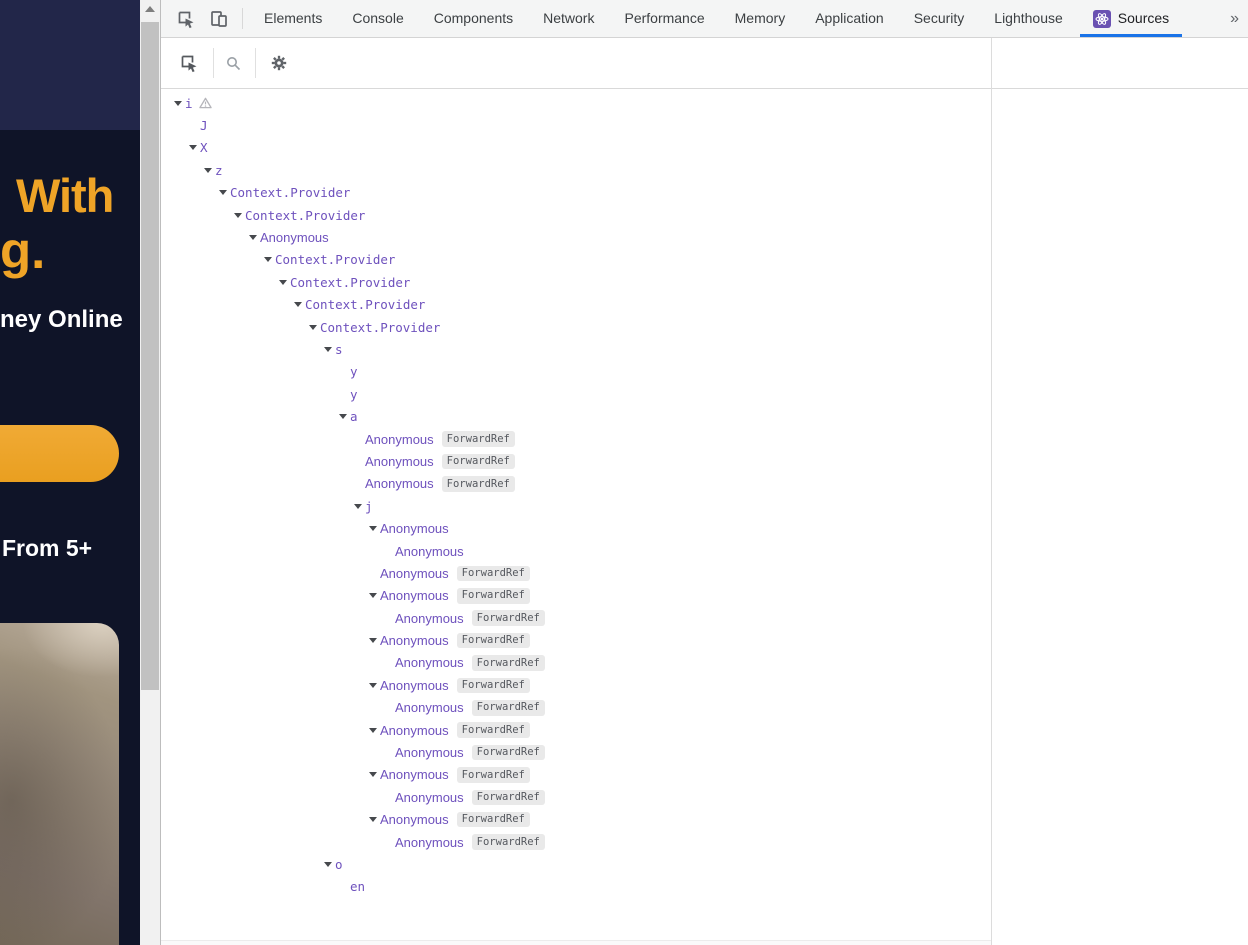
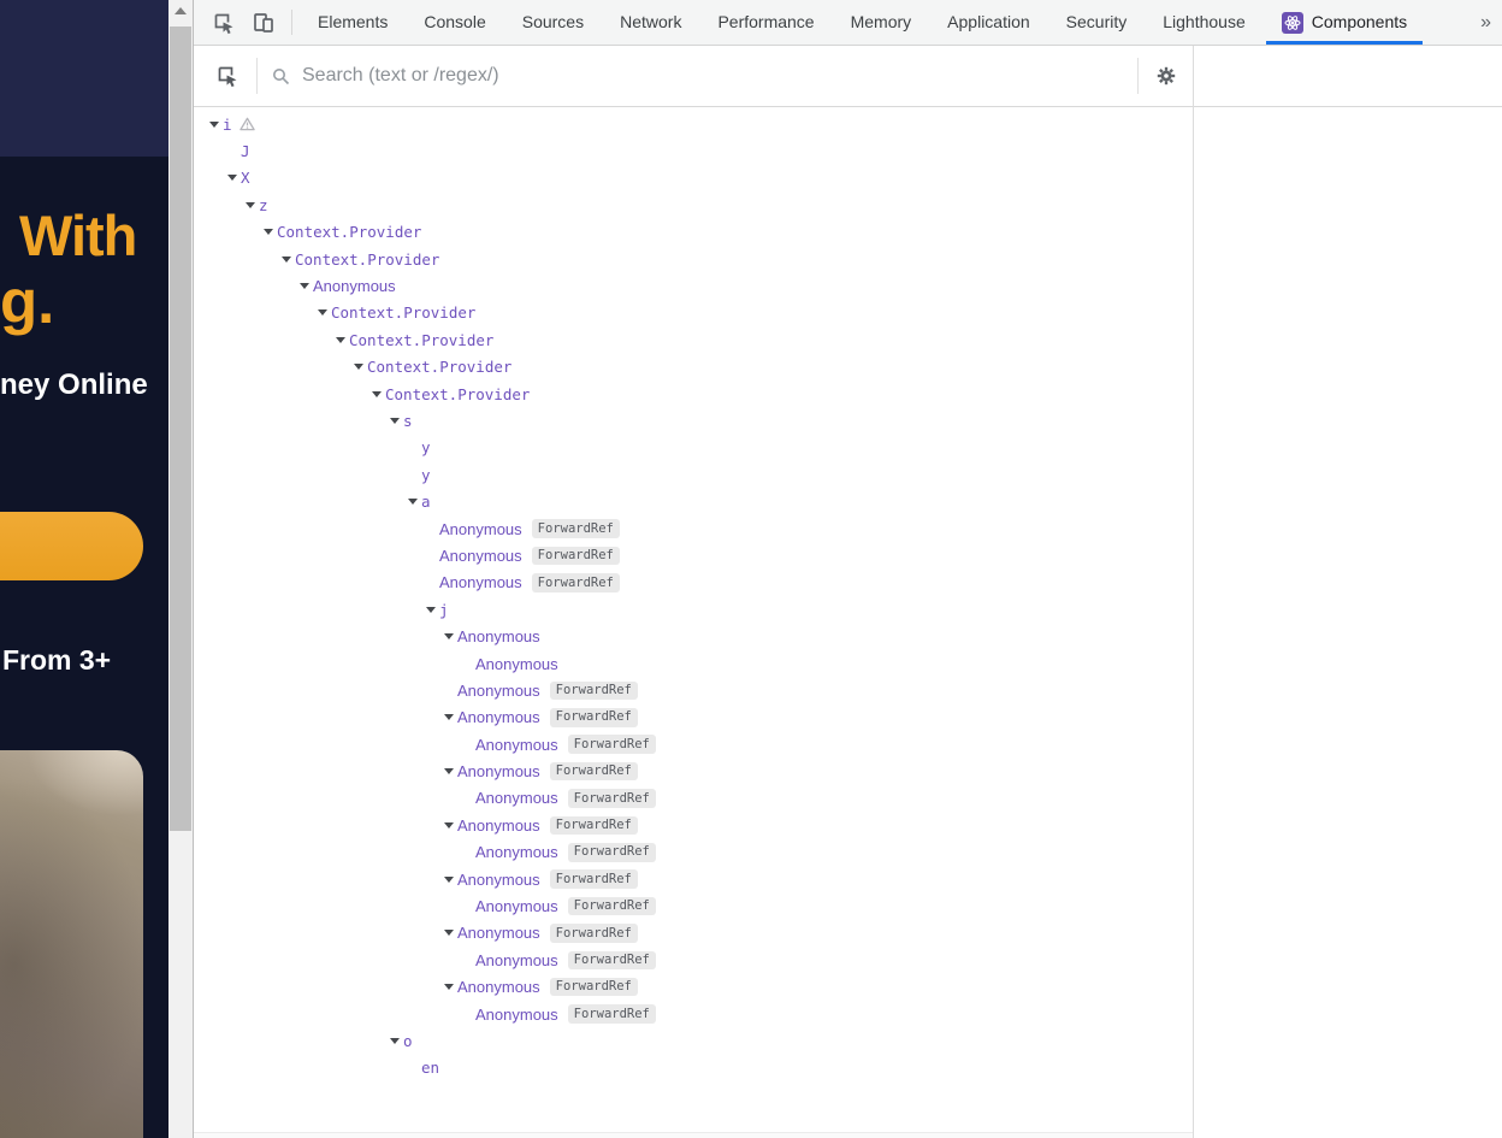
  With
  g.
  ney Online
- From 5+
+ From 3+
  Elements
  Console
- Components
+ Sources
  Network
  Performance
  Memory
  Application
  Security
  Lighthouse
- Sources
+ Components
  »
+ Search (text or /regex/)
  i
  J
  X
  z
  Context.Provider
  Context.Provider
  Anonymous
  Context.Provider
  Context.Provider
  Context.Provider
  Context.Provider
  s
  y
  y
  a
  Anonymous
  ForwardRef
  Anonymous
  ForwardRef
  Anonymous
  ForwardRef
  j
  Anonymous
  Anonymous
  Anonymous
  ForwardRef
  Anonymous
  ForwardRef
  Anonymous
  ForwardRef
  Anonymous
  ForwardRef
  Anonymous
  ForwardRef
  Anonymous
  ForwardRef
  Anonymous
  ForwardRef
  Anonymous
  ForwardRef
  Anonymous
  ForwardRef
  Anonymous
  ForwardRef
  Anonymous
  ForwardRef
  Anonymous
  ForwardRef
  Anonymous
  ForwardRef
  o
  en
